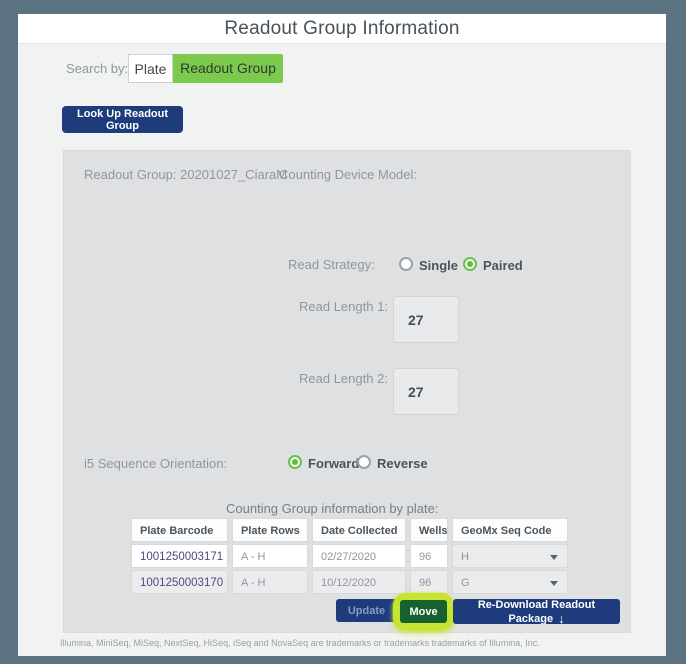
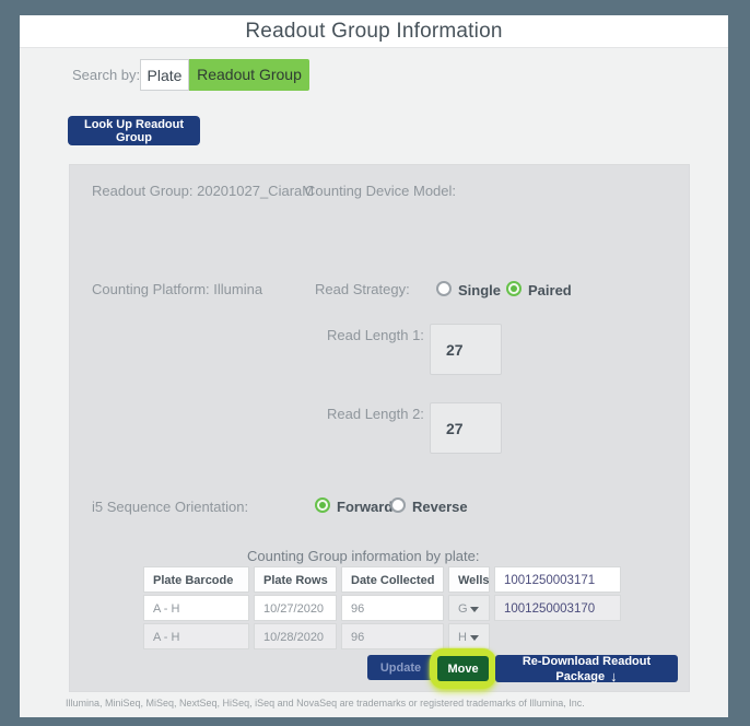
  Readout Group Information
  Search by:
  Plate
  Readout Group
  Look Up Readout Group
  Readout Group: 20201027_CiaraM
  Counting Device Model:
+ Counting Platform: Illumina
  Read Strategy:
  Single
  Paired
  Read Length 1:
  27
  Read Length 2:
  27
  i5 Sequence Orientation:
  Forward
  Reverse
  Counting Group information by plate:
  Plate Barcode
  Plate Rows
  Date Collected
  Wells
- GeoMx Seq Code
  1001250003171
  A - H
- 02/27/2020
+ 10/27/2020
  96
- H
+ G
  1001250003170
  A - H
- 10/12/2020
+ 10/28/2020
  96
- G
+ H
  Update
  Move
  Re-Download Readout Package ↓
- Illumina, MiniSeq, MiSeq, NextSeq, HiSeq, iSeq and NovaSeq are trademarks or trademarks trademarks of Illumina, Inc.
+ Illumina, MiniSeq, MiSeq, NextSeq, HiSeq, iSeq and NovaSeq are trademarks or registered trademarks of Illumina, Inc.
